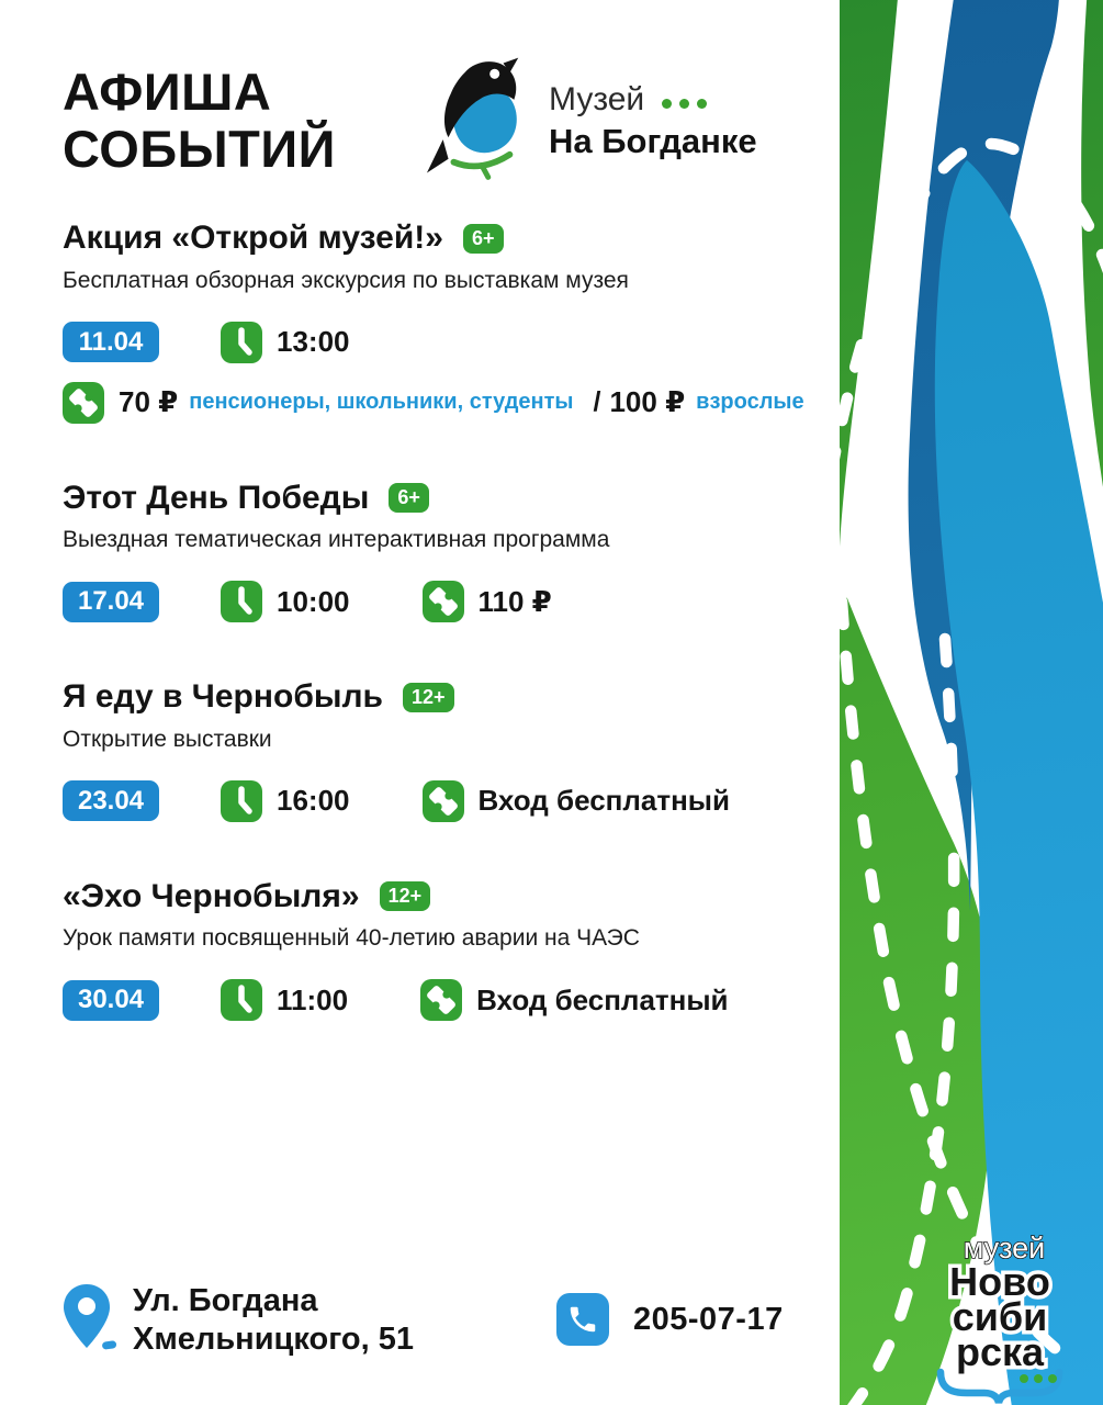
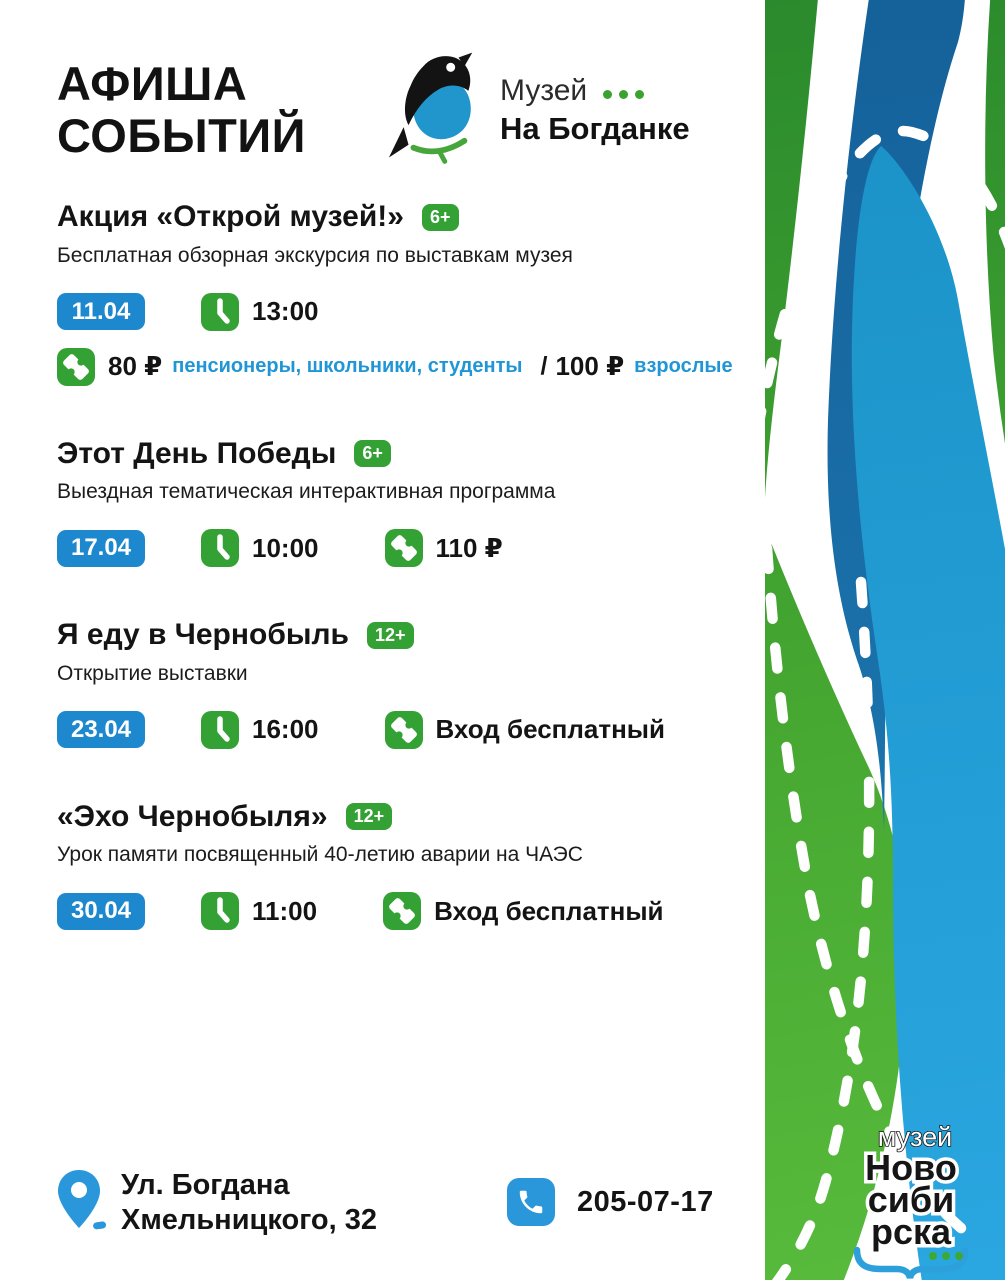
  АФИША
  СОБЫТИЙ
  Музей
  На Богданке
  Акция «Открой музей!»
  6+
  Бесплатная обзорная экскурсия по выставкам музея
  11.04
  13:00
- 70 ₽
+ 80 ₽
  пенсионеры, школьники, студенты
  /
  100 ₽
  взрослые
  Этот День Победы
  6+
  Выездная тематическая интерактивная программа
  17.04
  10:00
  110 ₽
  Я еду в Чернобыль
  12+
  Открытие выставки
  23.04
  16:00
  Вход бесплатный
  «Эхо Чернобыля»
  12+
  Урок памяти посвященный 40-летию аварии на ЧАЭС
  30.04
  11:00
  Вход бесплатный
  Ул. Богдана
- Хмельницкого, 51
+ Хмельницкого, 32
  205-07-17
  музей
  Ново
  сиби
  рска
